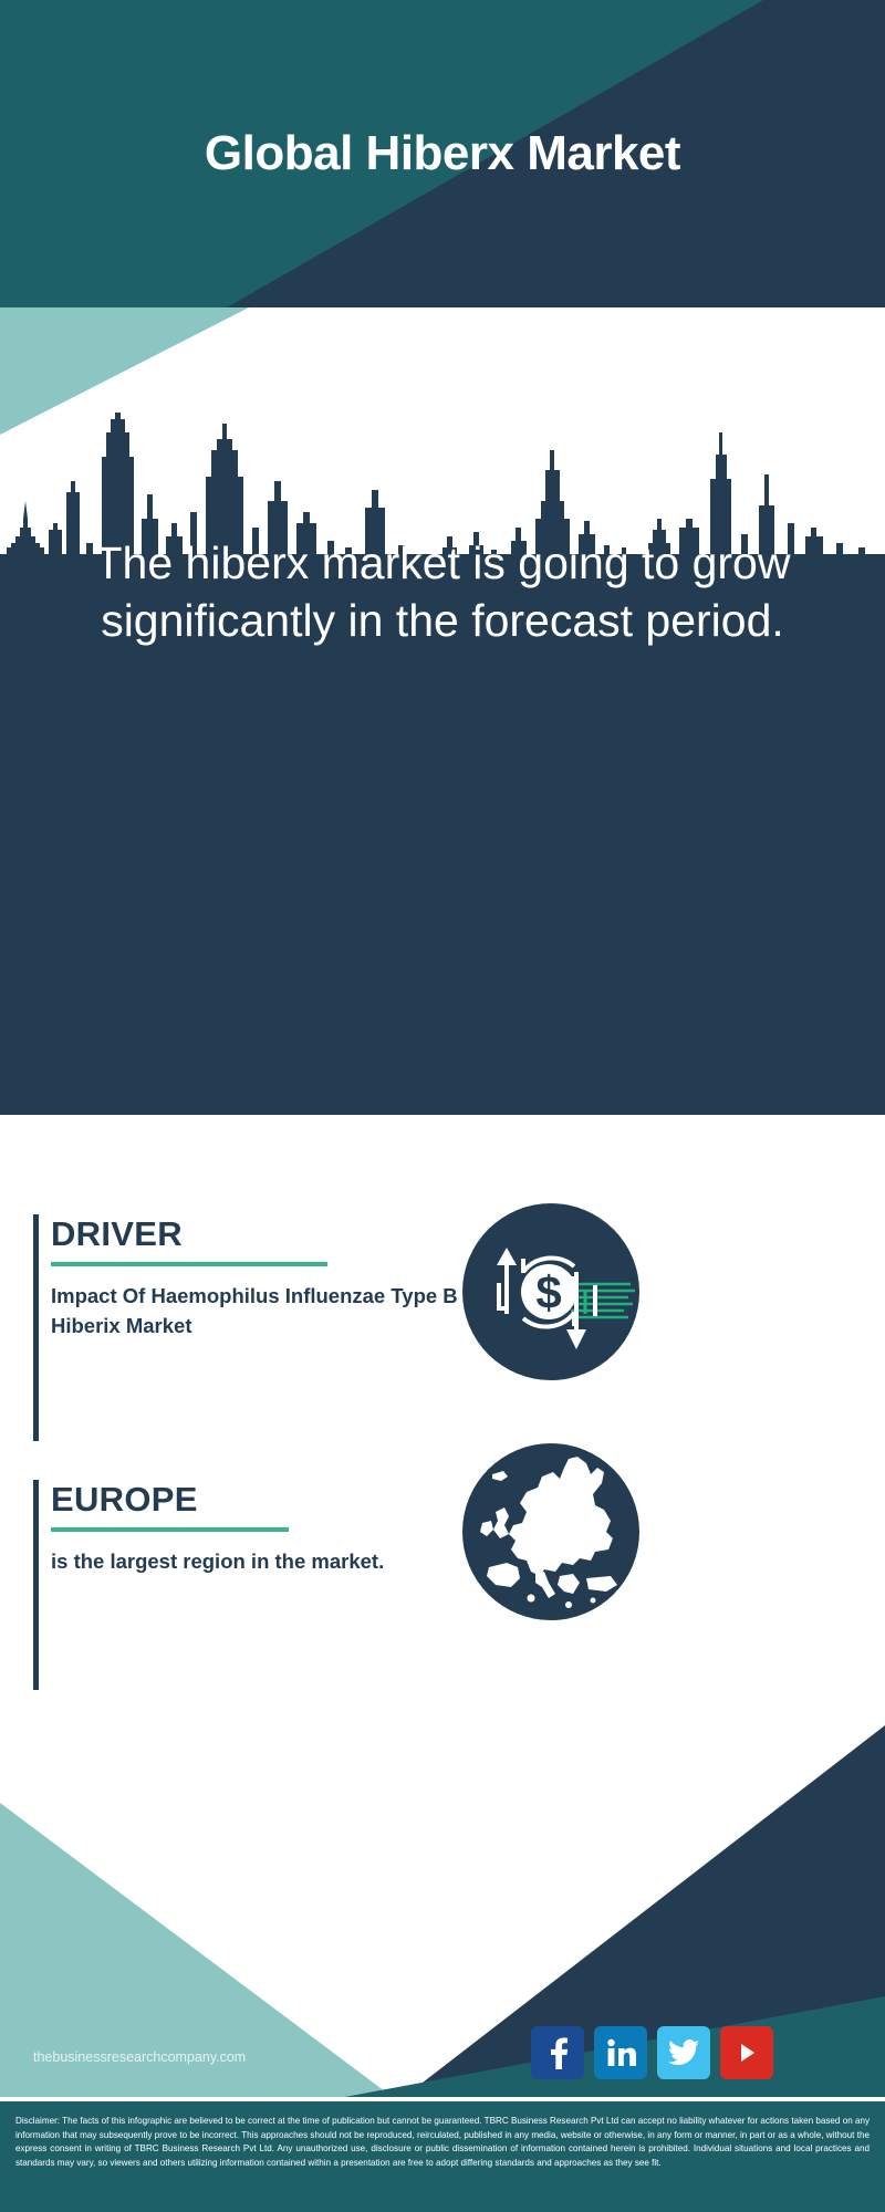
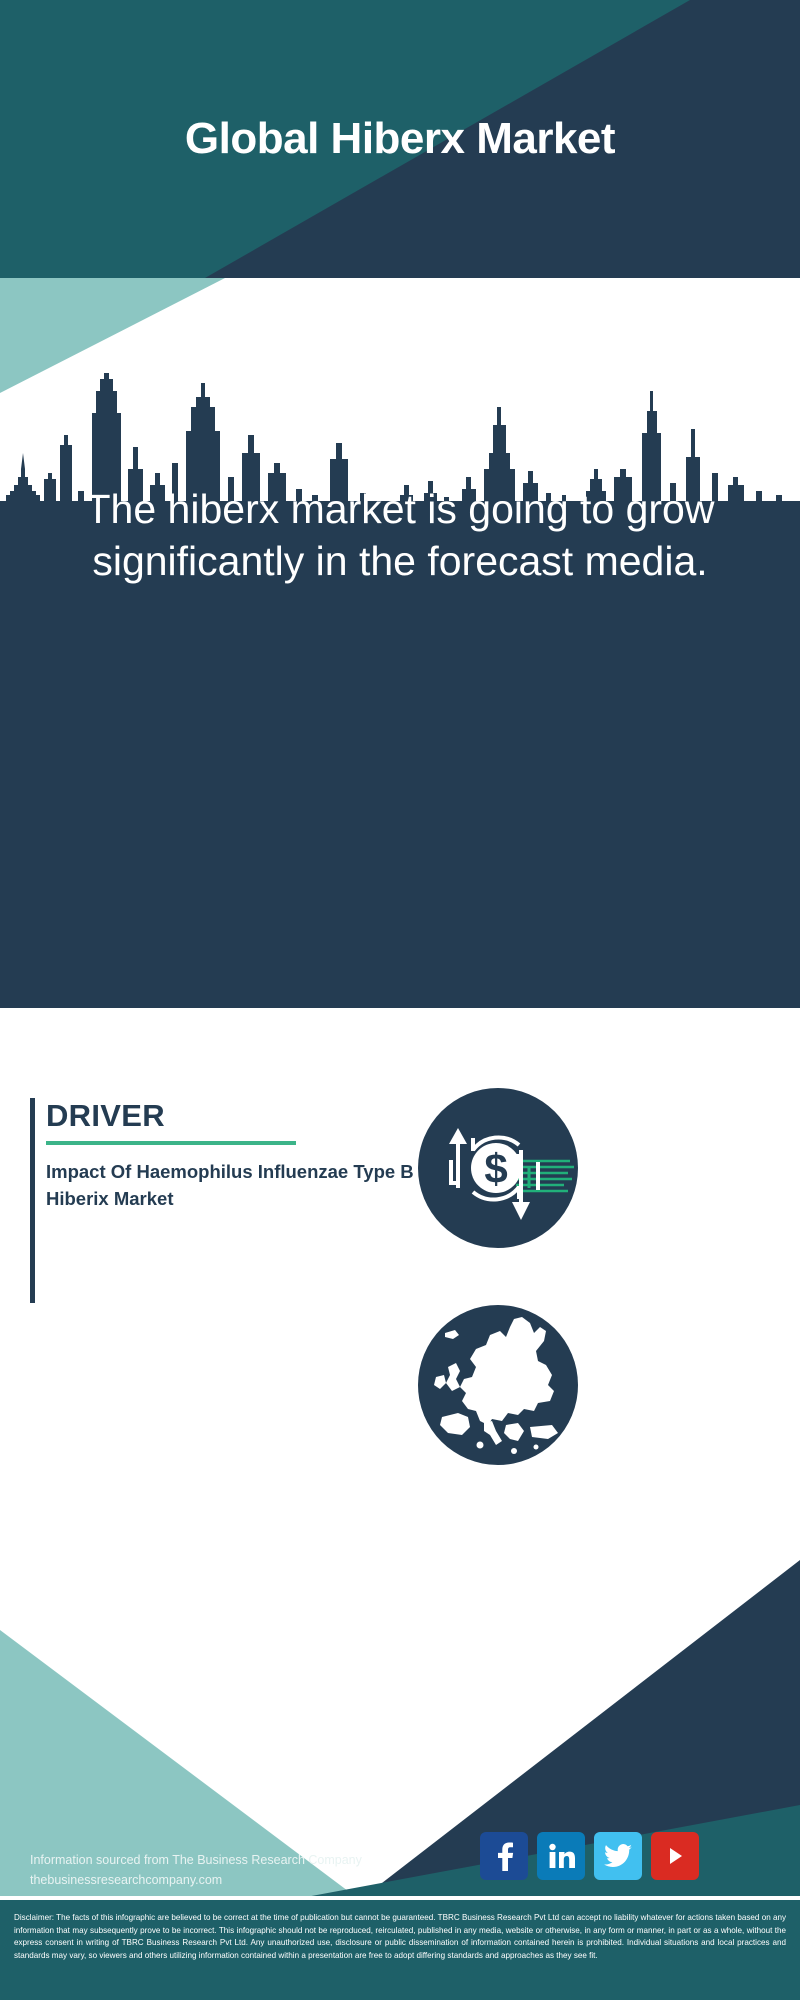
  Global Hiberx Market
- The hiberx market is going to grow significantly in the forecast period.
+ The hiberx market is going to grow significantly in the forecast media.
  DRIVER
  Impact Of Haemophilus Influenzae Type B Hiberix Market
- EUROPE
- is the largest region in the market.
  $
+ Information sourced from The Business Research Company
  thebusinessresearchcompany.com
- Disclaimer: The facts of this infographic are believed to be correct at the time of publication but cannot be guaranteed. TBRC Business Research Pvt Ltd can accept no liability whatever for actions taken based on any information that may subsequently prove to be incorrect. This approaches should not be reproduced, reirculated, published in any media, website or otherwise, in any form or manner, in part or as a whole, without the express consent in writing of TBRC Business Research Pvt Ltd. Any unauthorized use, disclosure or public dissemination of information contained herein is prohibited. Individual situations and local practices and standards may vary, so viewers and others utilizing information contained within a presentation are free to adopt differing standards and approaches as they see fit.
+ Disclaimer: The facts of this infographic are believed to be correct at the time of publication but cannot be guaranteed. TBRC Business Research Pvt Ltd can accept no liability whatever for actions taken based on any information that may subsequently prove to be incorrect. This infographic should not be reproduced, reirculated, published in any media, website or otherwise, in any form or manner, in part or as a whole, without the express consent in writing of TBRC Business Research Pvt Ltd. Any unauthorized use, disclosure or public dissemination of information contained herein is prohibited. Individual situations and local practices and standards may vary, so viewers and others utilizing information contained within a presentation are free to adopt differing standards and approaches as they see fit.
